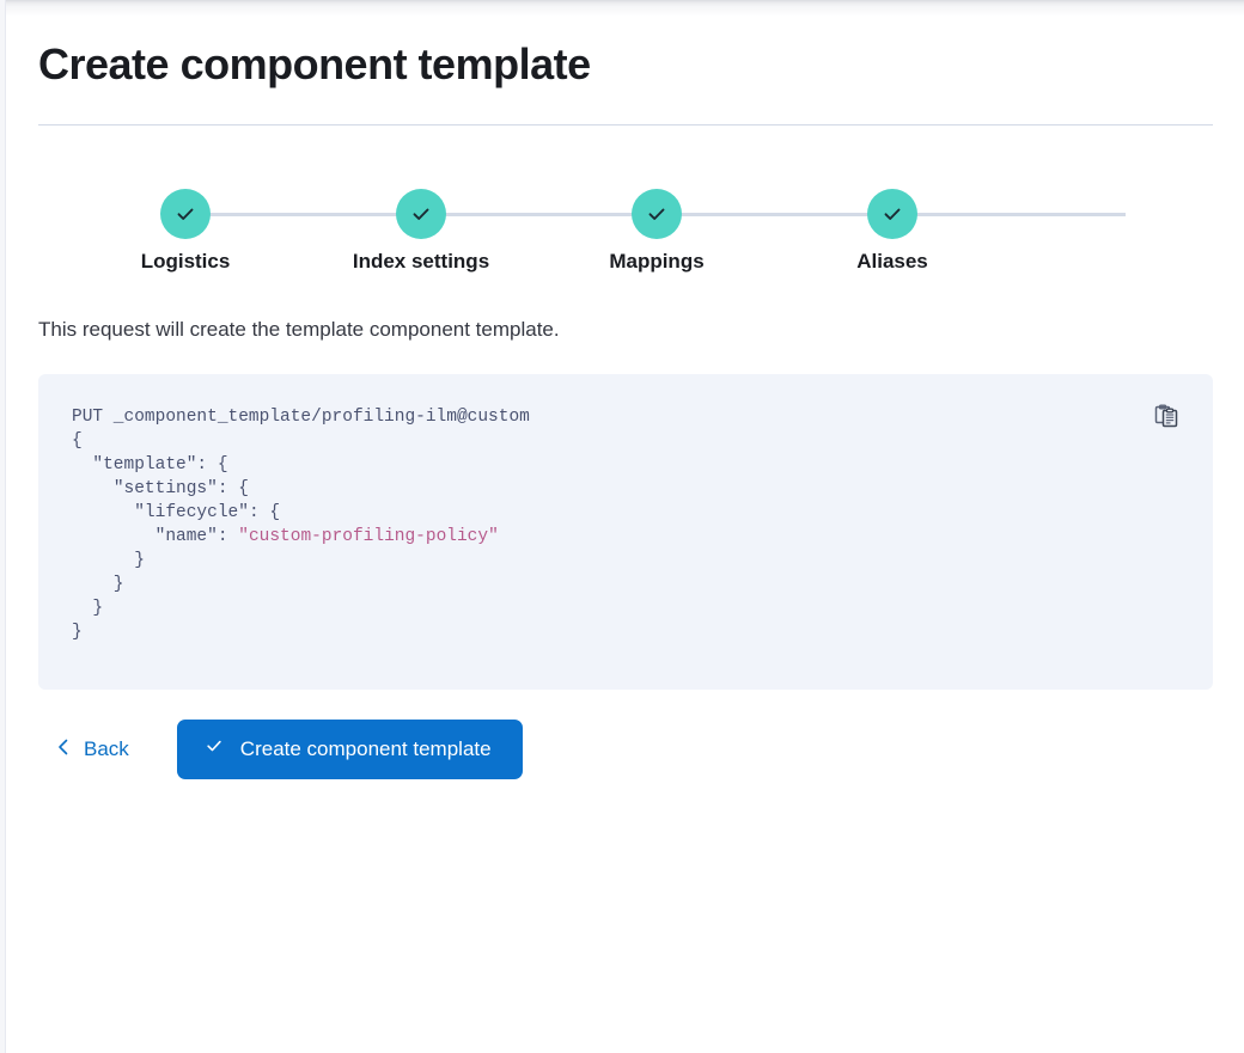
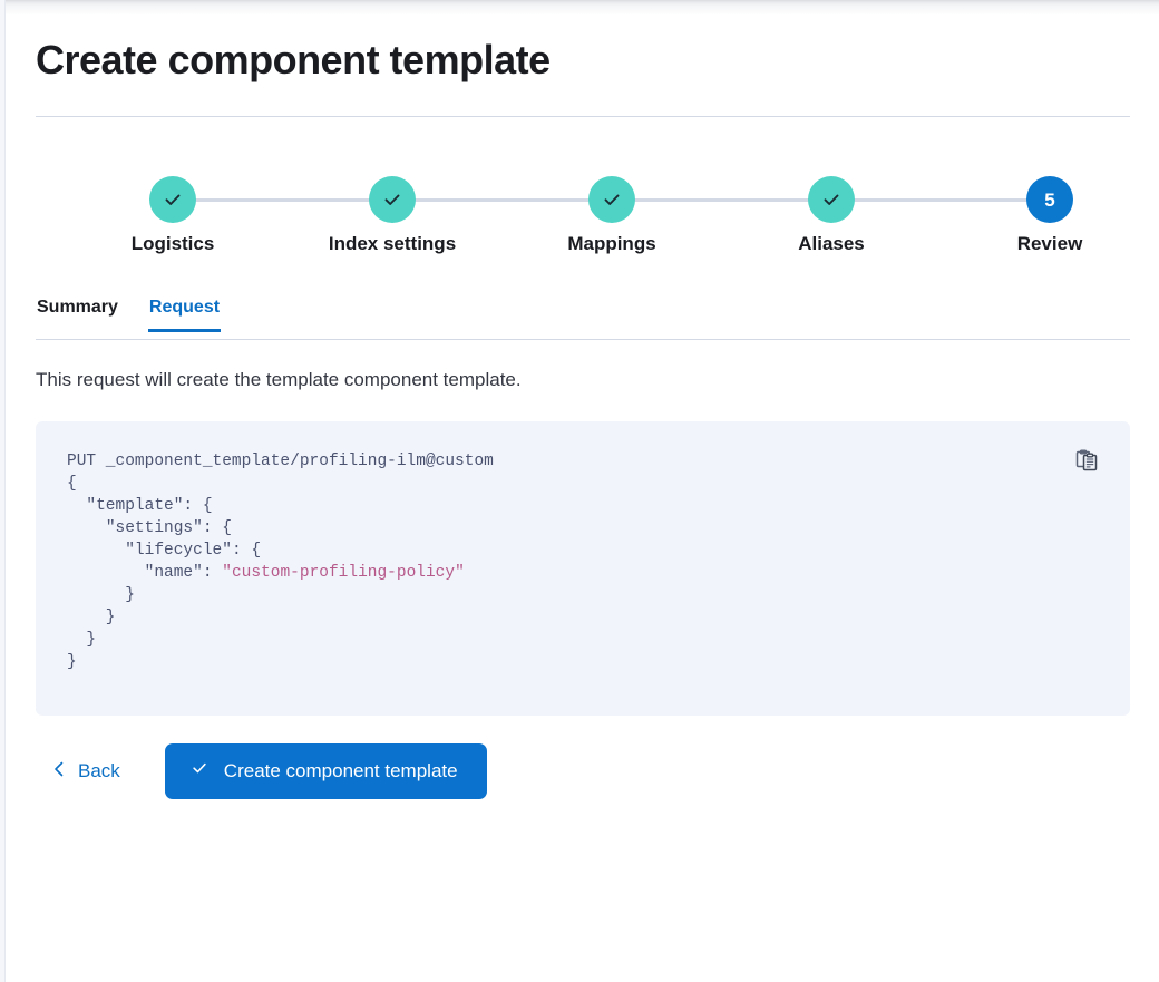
  Create component template
  Logistics
  Index settings
  Mappings
  Aliases
+ 5
+ Review
+ Summary Request
  This request will create the template component template.
  PUT _component_template/profiling-ilm@custom {
  "template": {
  "settings": {
  "lifecycle": {
  "name": "custom-profiling-policy"
  }
  }
  }
  }
  Back
  Create component template
